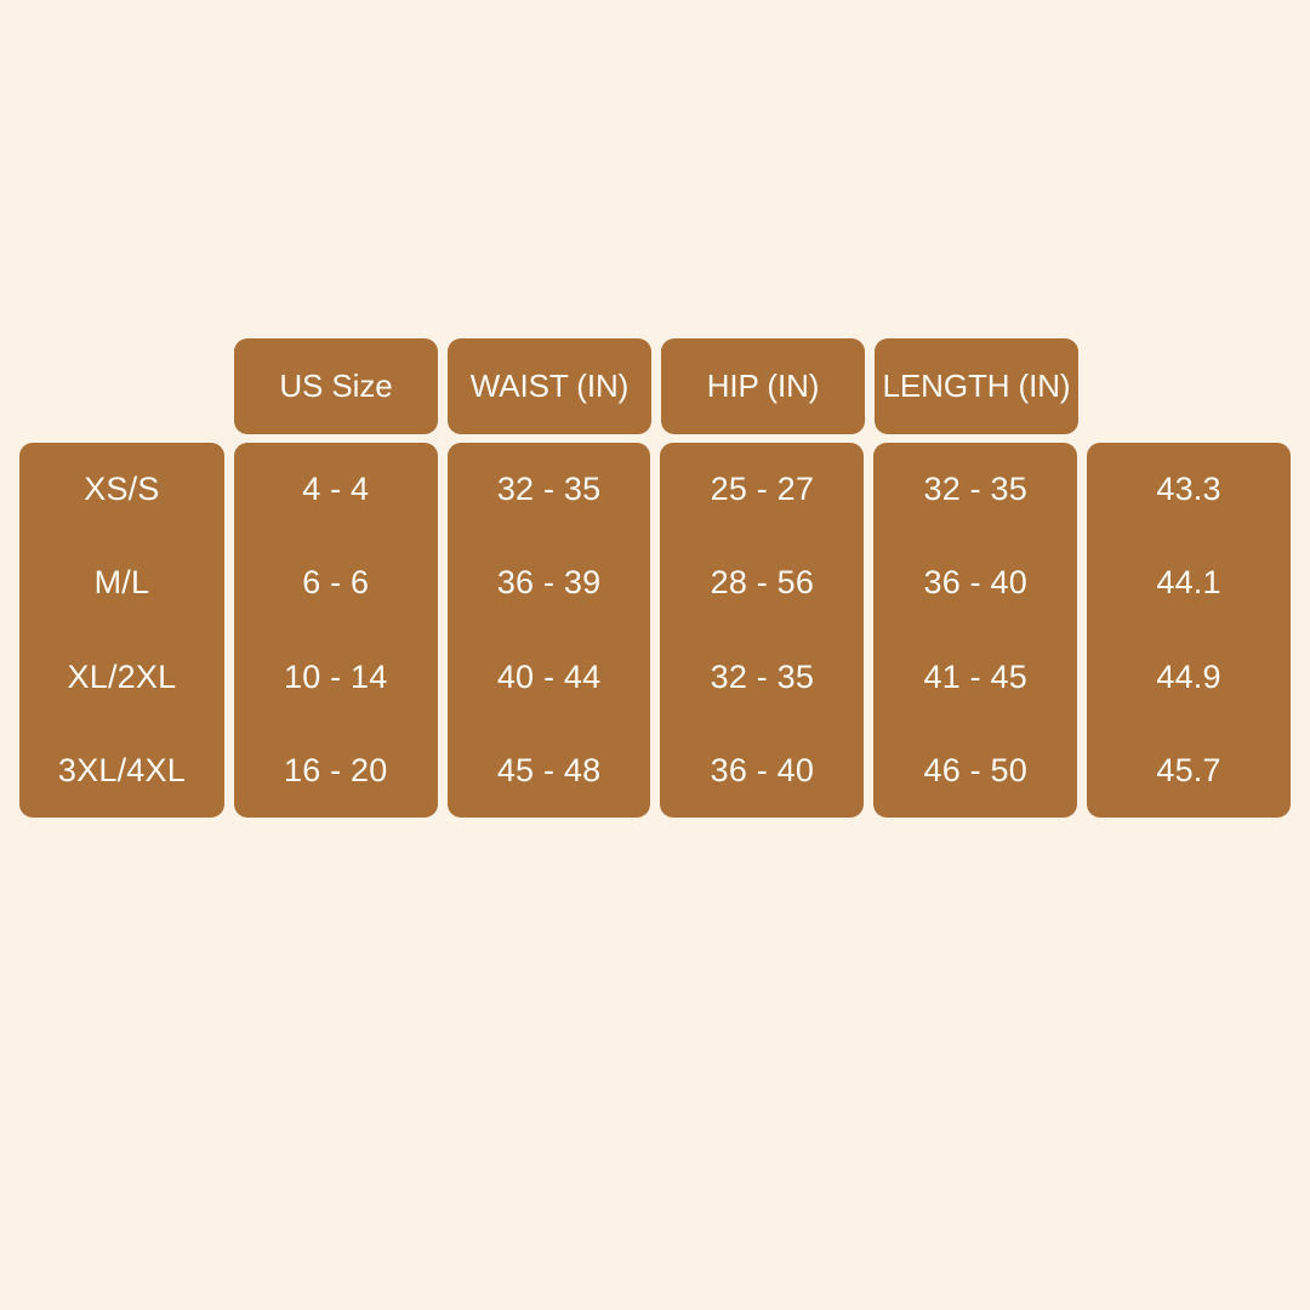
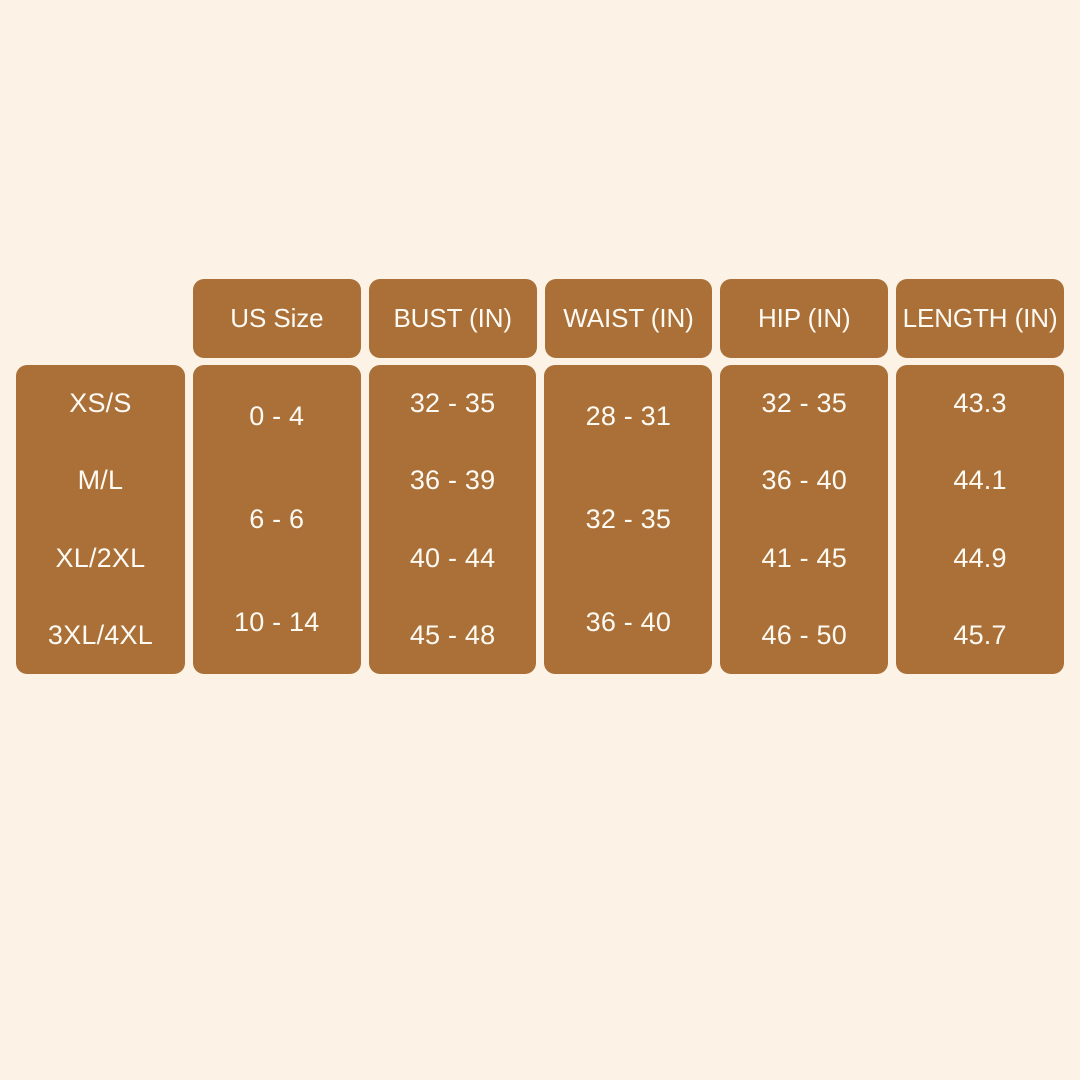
  US Size
+ BUST (IN)
  WAIST (IN)
  HIP (IN)
  LENGTH (IN)
  XS/S
  M/L
  XL/2XL
  3XL/4XL
- 4 - 4
+ 0 - 4
  6 - 6
  10 - 14
- 16 - 20
  32 - 35
  36 - 39
  40 - 44
  45 - 48
- 25 - 27
- 28 - 56
+ 28 - 31
  32 - 35
  36 - 40
  32 - 35
  36 - 40
  41 - 45
  46 - 50
  43.3
  44.1
  44.9
  45.7
